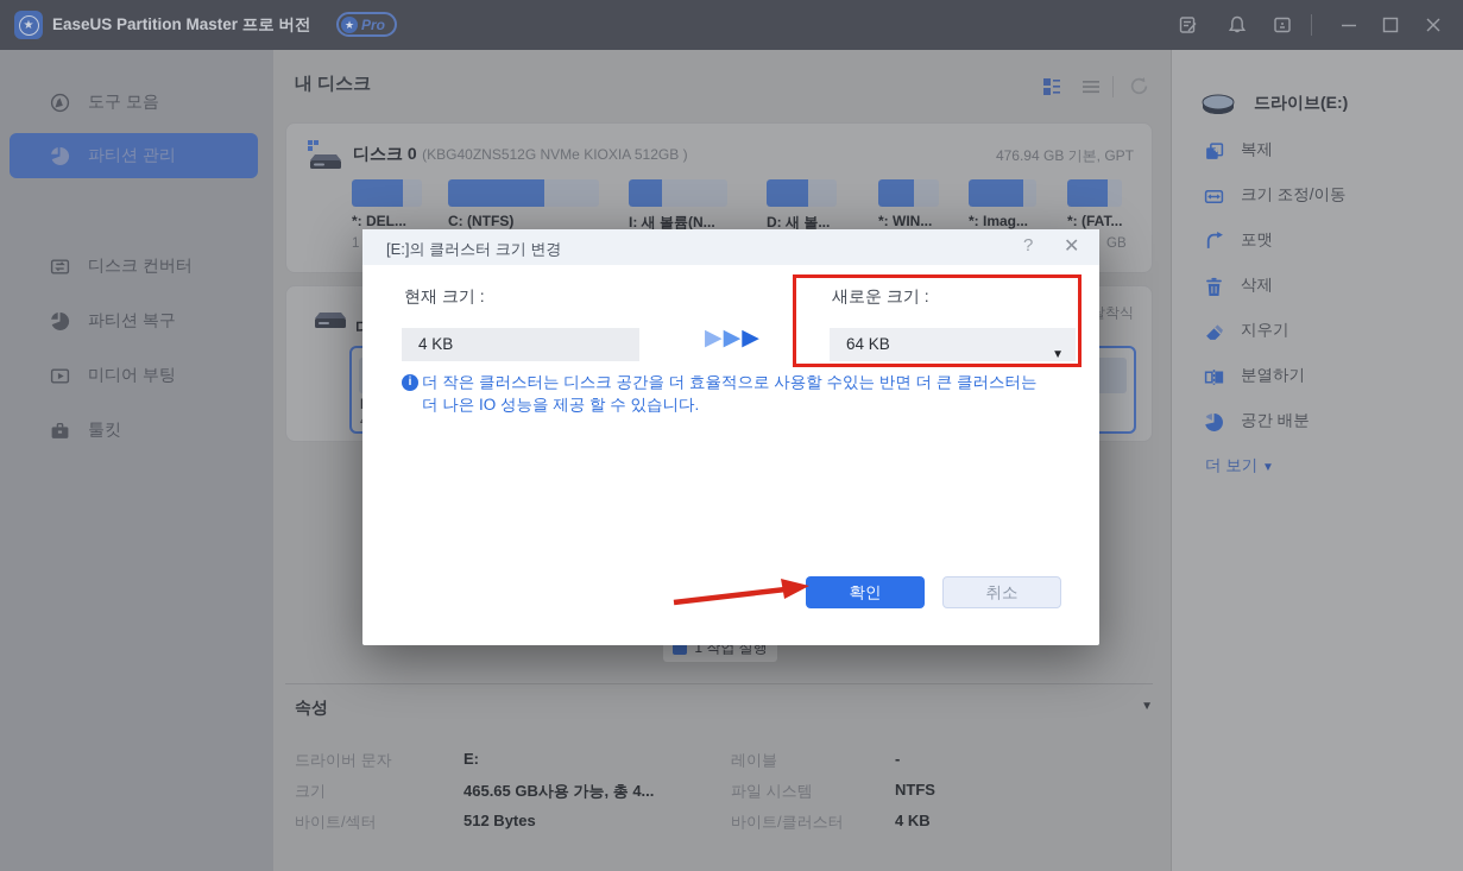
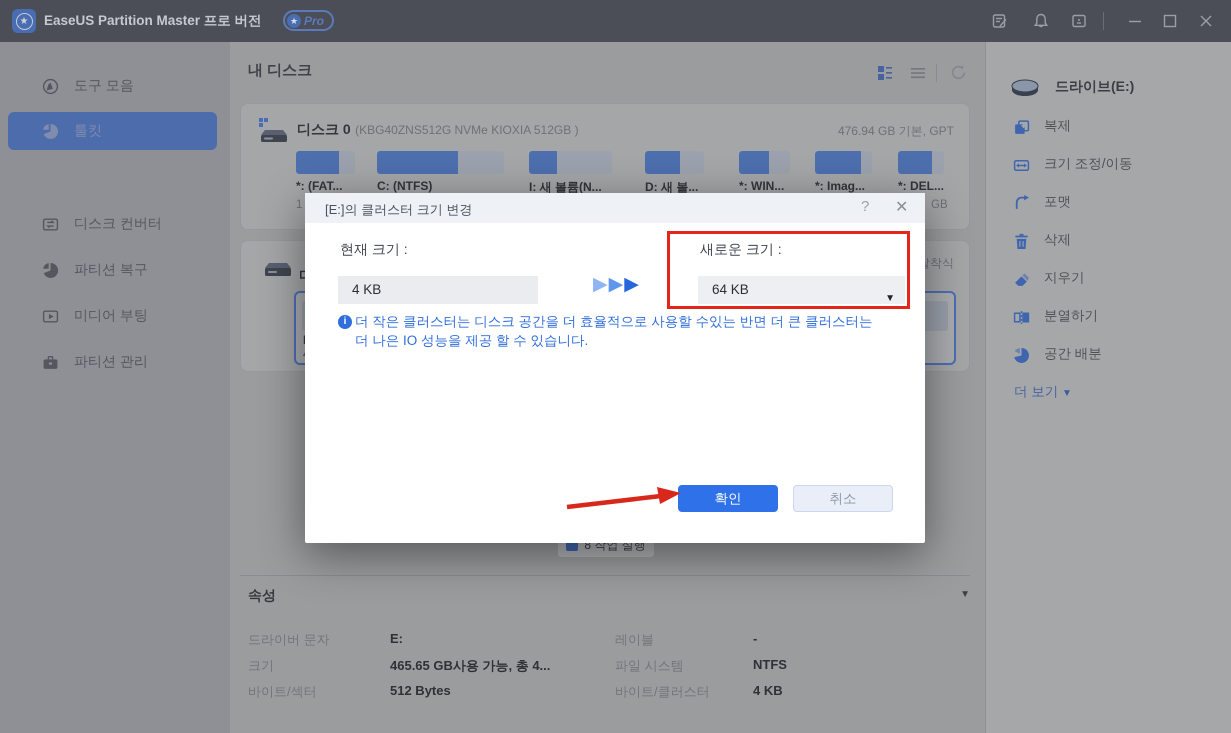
  ★
  EaseUS Partition Master 프로 버전
  ★
  Pro
  도구 모음
- 파티션 관리
+ 툴킷
  디스크 컨버터
  파티션 복구
  미디어 부팅
- 툴킷
+ 파티션 관리
  내 디스크
  디스크 0 (KBG40ZNS512G NVMe KIOXIA 512GB )
  476.94 GB 기본, GPT
- *: DEL...
+ *: (FAT...
  C: (NTFS)
  I: 새 볼륨(N...
  D: 새 볼...
  *: WIN...
  *: Imag...
- *: (FAT...
+ *: DEL...
  1
  GB
- 1 작업 실행
+ 8 작업 실행
  속성
  ▼
  드라이버 문자
  E:
  레이블
  -
  크기
  465.65 GB사용 가능, 총 4...
  파일 시스템
  NTFS
  바이트/섹터
  512 Bytes
  바이트/클러스터
  4 KB
  드라이브(E:)
  복제
  크기 조정/이동
  포맷
  삭제
  지우기
  분열하기
  공간 배분
  더 보기 ▼
  [E:]의 클러스터 크기 변경
  ?
  ✕
  현재 크기 :
  4 KB
  ▶▶▶
  새로운 크기 :
  64 KB
  ▼
  i
  더 작은 클러스터는 디스크 공간을 더 효율적으로 사용할 수있는 반면 더 큰 클러스터는
  더 나은 IO 성능을 제공 할 수 있습니다.
  확인
  취소
